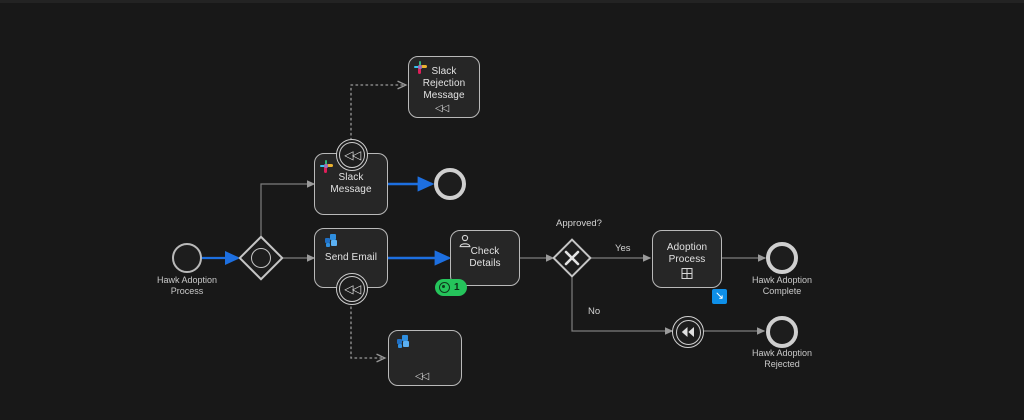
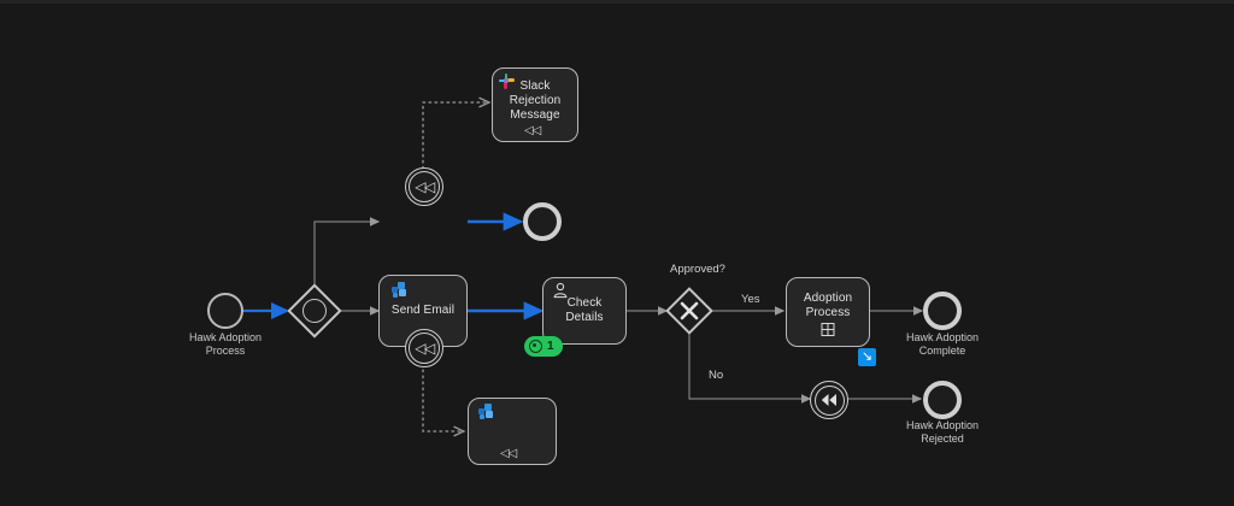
  Hawk Adoption
  Process
  Slack
  Rejection
  Message
  ◁◁
- Slack Message
  ◁◁
  Send Email
  ◁◁
  Check Details
  1
  Approved?
  Yes
  No
  Adoption
  Process
  ↘
  Hawk Adoption
  Complete
  Hawk Adoption
  Rejected
  ◁◁
